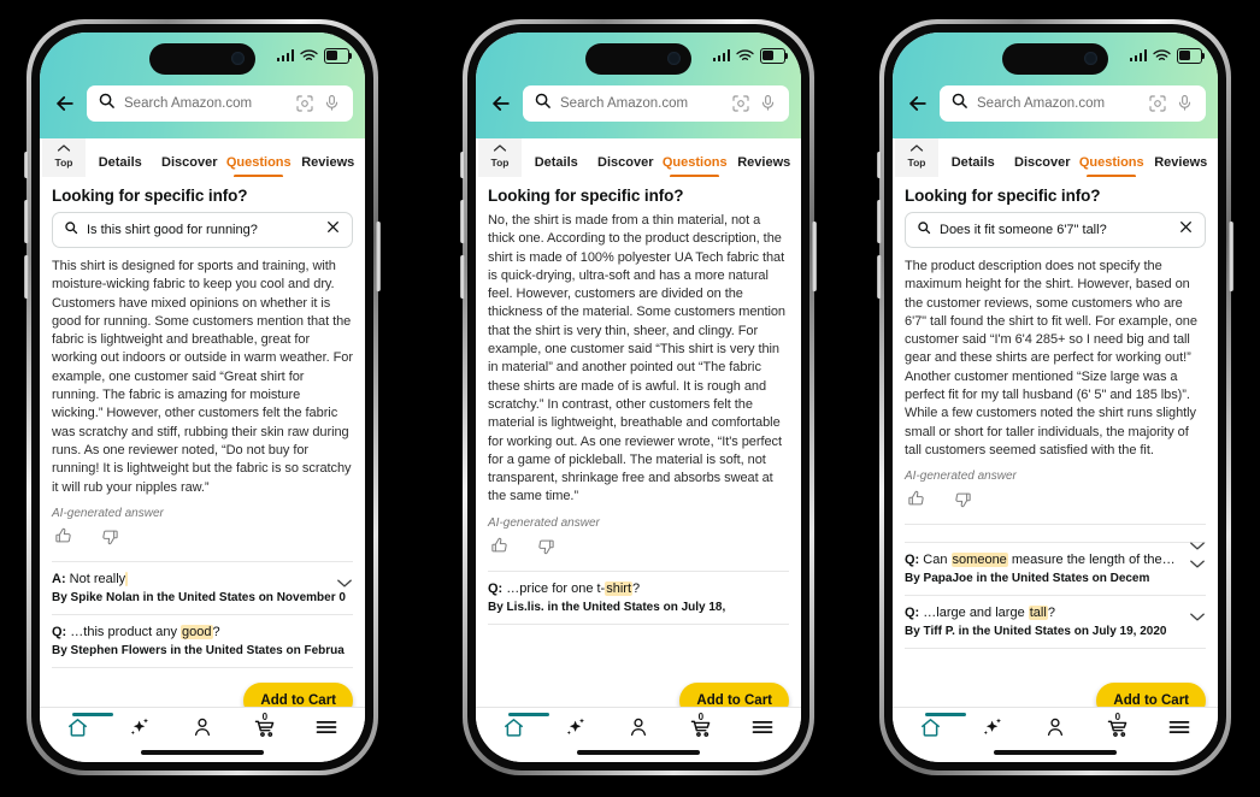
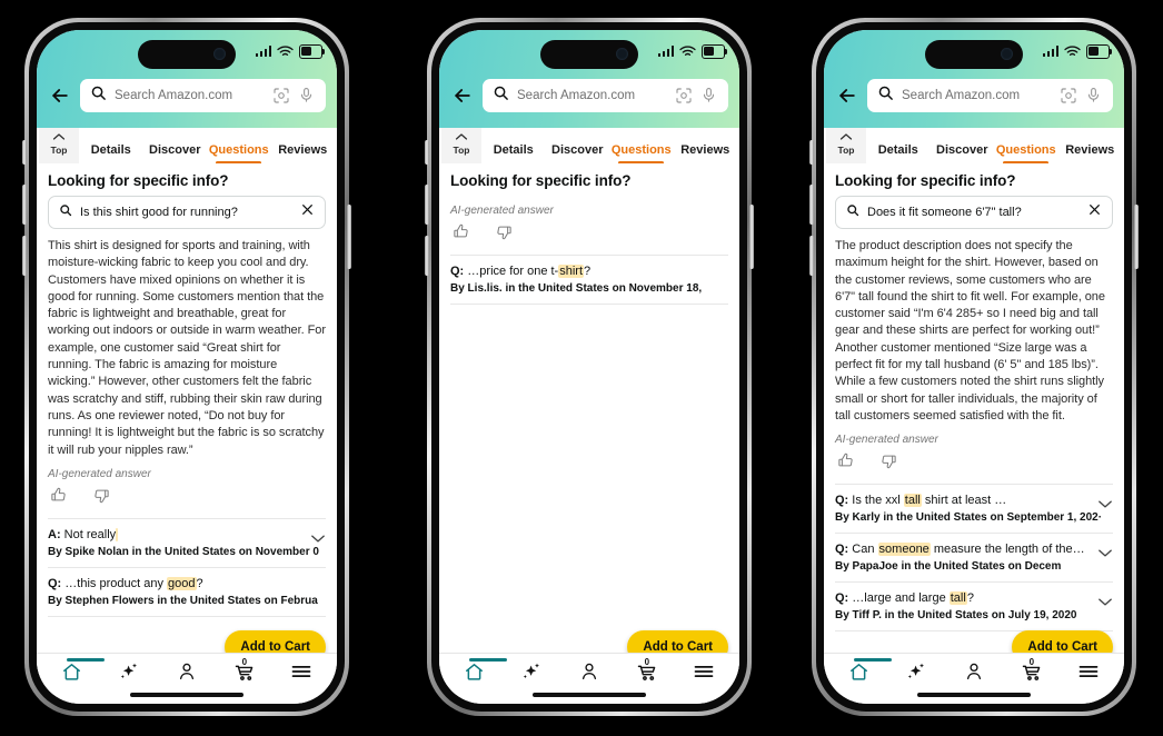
  Search Amazon.com
  Top
  Details
  Discover
  Questions
  Reviews
  Looking for specific info?
  Is this shirt good for running?
  This shirt is designed for sports and training, with moisture-wicking fabric to keep you cool and dry. Customers have mixed opinions on whether it is good for running. Some customers mention that the fabric is lightweight and breathable, great for working out indoors or outside in warm weather. For example, one customer said “Great shirt for running. The fabric is amazing for moisture wicking.” However, other customers felt the fabric was scratchy and stiff, rubbing their skin raw during runs. As one reviewer noted, “Do not buy for running! It is lightweight but the fabric is so scratchy it will rub your nipples raw.”
  AI-generated answer
  A: Not really
  By Spike Nolan in the United States on November 0
  Q: …this product any good?
  By Stephen Flowers in the United States on Februa
  Add to Cart
  0
  Search Amazon.com
  Top
  Details
  Discover
  Questions
  Reviews
  Looking for specific info?
- No, the shirt is made from a thin material, not a thick one. According to the product description, the shirt is made of 100% polyester UA Tech fabric that is quick-drying, ultra-soft and has a more natural feel. However, customers are divided on the thickness of the material. Some customers mention that the shirt is very thin, sheer, and clingy. For example, one customer said “This shirt is very thin in material” and another pointed out “The fabric these shirts are made of is awful. It is rough and scratchy.” In contrast, other customers felt the material is lightweight, breathable and comfortable for working out. As one reviewer wrote, “It's perfect for a game of pickleball. The material is soft, not transparent, shrinkage free and absorbs sweat at the same time.”
  AI-generated answer
  Q: …price for one t-shirt?
- By Lis.lis. in the United States on July 18,
+ By Lis.lis. in the United States on November 18,
  Add to Cart
  0
  Search Amazon.com
  Top
  Details
  Discover
  Questions
  Reviews
  Looking for specific info?
  Does it fit someone 6'7" tall?
  The product description does not specify the maximum height for the shirt. However, based on the customer reviews, some customers who are 6'7" tall found the shirt to fit well. For example, one customer said “I'm 6'4 285+ so I need big and tall gear and these shirts are perfect for working out!” Another customer mentioned “Size large was a perfect fit for my tall husband (6' 5" and 185 lbs)”. While a few customers noted the shirt runs slightly small or short for taller individuals, the majority of tall customers seemed satisfied with the fit.
  AI-generated answer
+ Q: Is the xxl tall shirt at least …
+ By Karly in the United States on September 1, 202·
  Q: Can someone measure the length of the…
  By PapaJoe in the United States on Decem
  Q: …large and large tall?
  By Tiff P. in the United States on July 19, 2020
  Add to Cart
  0
